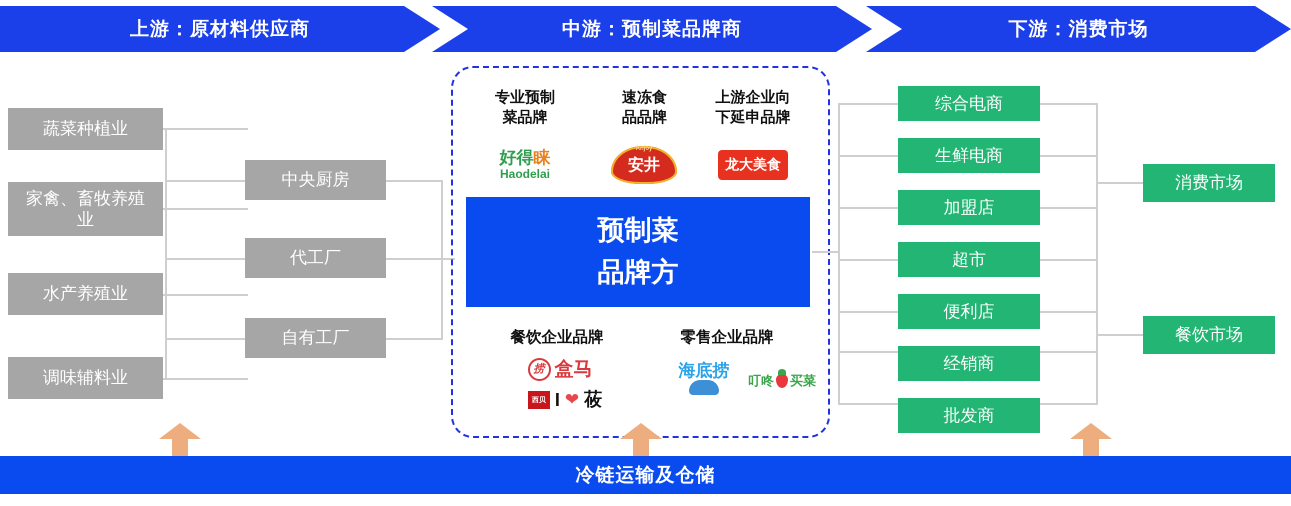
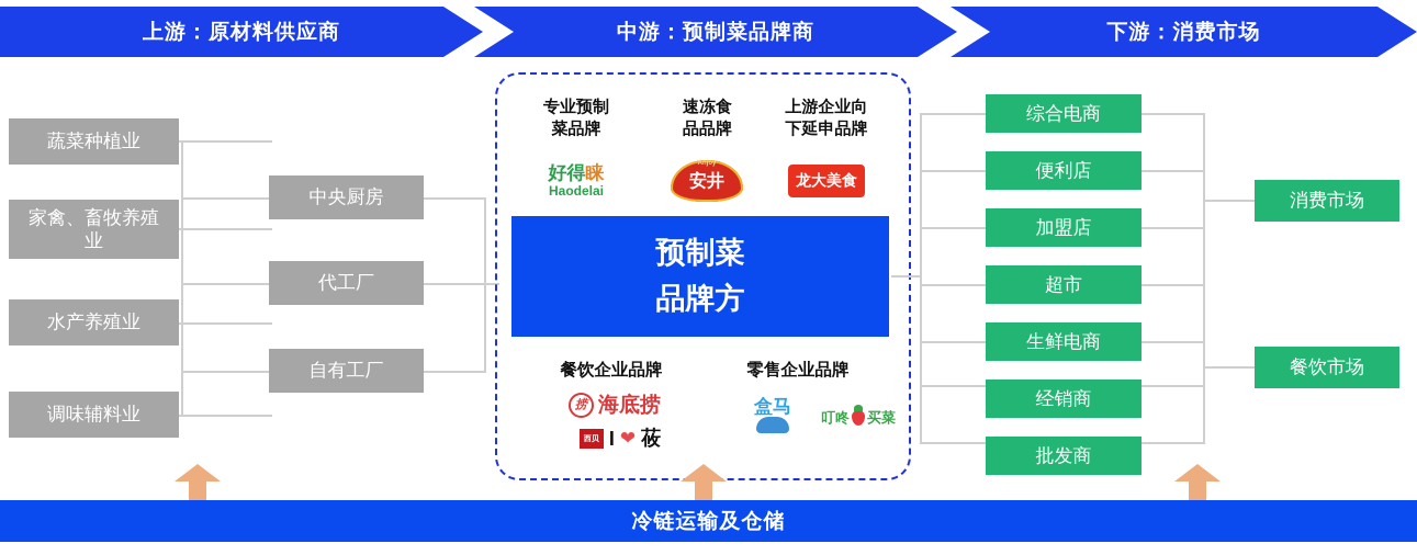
  上游：原材料供应商
  中游：预制菜品牌商
  下游：消费市场
  蔬菜种植业
  家禽、畜牧养殖业
  水产养殖业
  调味辅料业
  中央厨房
  代工厂
  自有工厂
  专业预制
  菜品牌
  速冻食
  品品牌
  上游企业向
  下延申品牌
  好得睐
  Haodelai
  安井
  龙大美食
  预制菜
  品牌方
  餐饮企业品牌
  零售企业品牌
  捞
- 盒马
+ 海底捞
  I
  ❤
  莜
- 海底捞
+ 盒马
  叮咚
  买菜
  综合电商
- 生鲜电商
+ 便利店
  加盟店
  超市
- 便利店
+ 生鲜电商
  经销商
  批发商
  消费市场
  餐饮市场
  冷链运输及仓储
